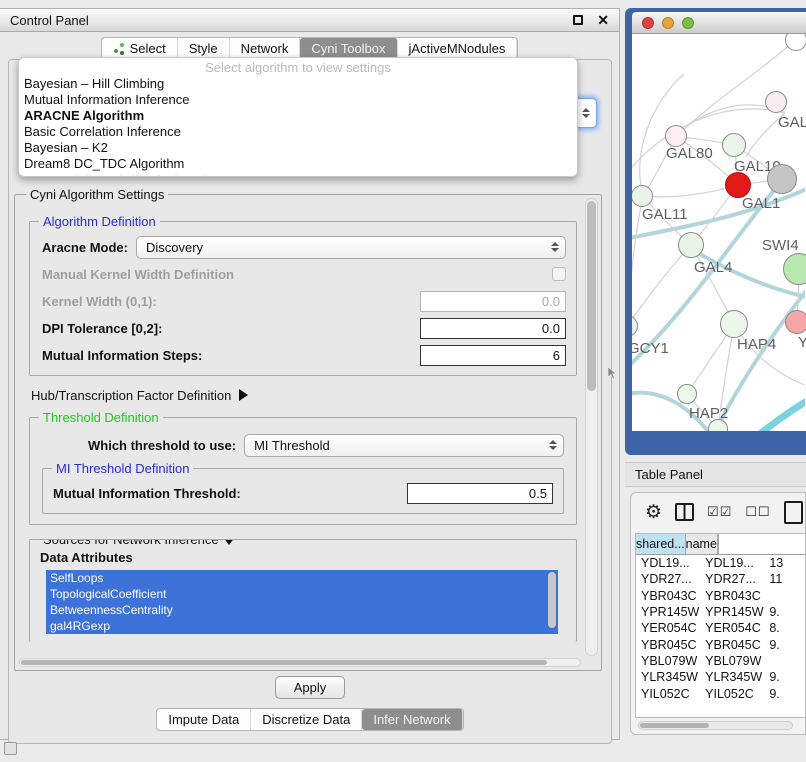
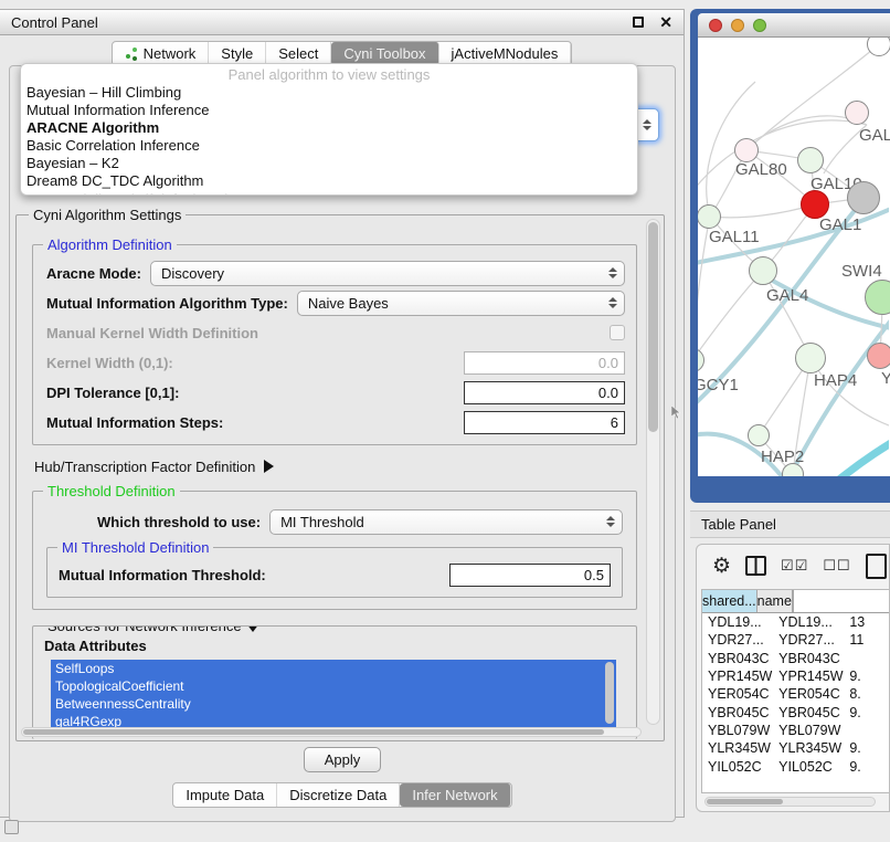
  Control Panel
  ✕
- Select
+ Network
  Style
- Network
+ Select
  Cyni Toolbox
  jActiveMNodules
  Cyni Algorithm Settings
  Algorithm Definition
  Aracne Mode:
  Discovery
+ Mutual Information Algorithm Type:
+ Naive Bayes
  Manual Kernel Width Definition
  Kernel Width (0,1):
  0.0
- DPI Tolerance [0,2]:
+ DPI Tolerance [0,1]:
  0.0
  Mutual Information Steps:
  6
  Hub/Transcription Factor Definition
  Threshold Definition
  Which threshold to use:
  MI Threshold
  MI Threshold Definition
  Mutual Information Threshold:
  0.5
  Sources for Network Inference
  Data Attributes
  SelfLoops
  TopologicalCoefficient
  BetweennessCentrality
  gal4RGexp
  Apply
  Impute Data
  Discretize Data
  Infer Network
- Select algorithm to view settings
+ Panel algorithm to view settings
  Bayesian – Hill Climbing
  Mutual Information Inference
  ARACNE Algorithm
  Basic Correlation Inference
  Bayesian – K2
  Dream8 DC_TDC Algorithm
  GAL
  GAL80
  GAL1
  GAL1
  GAL11
  GAL4
  SWI4
  HAP4
  Y
  GCY1
  HAP2
  Table Panel
  ⚙
  ☑☑
  ☐☐
  shared...
  name
  YDL19...
  YDL19...
  13
  YDR27...
  YDR27...
  11
  YBR043C
  YBR043C
  YPR145W
  YPR145W
  9.
  YER054C
  YER054C
  8.
  YBR045C
  YBR045C
  9.
  YBL079W
  YBL079W
  YLR345W
  YLR345W
  9.
  YIL052C
  YIL052C
  9.
